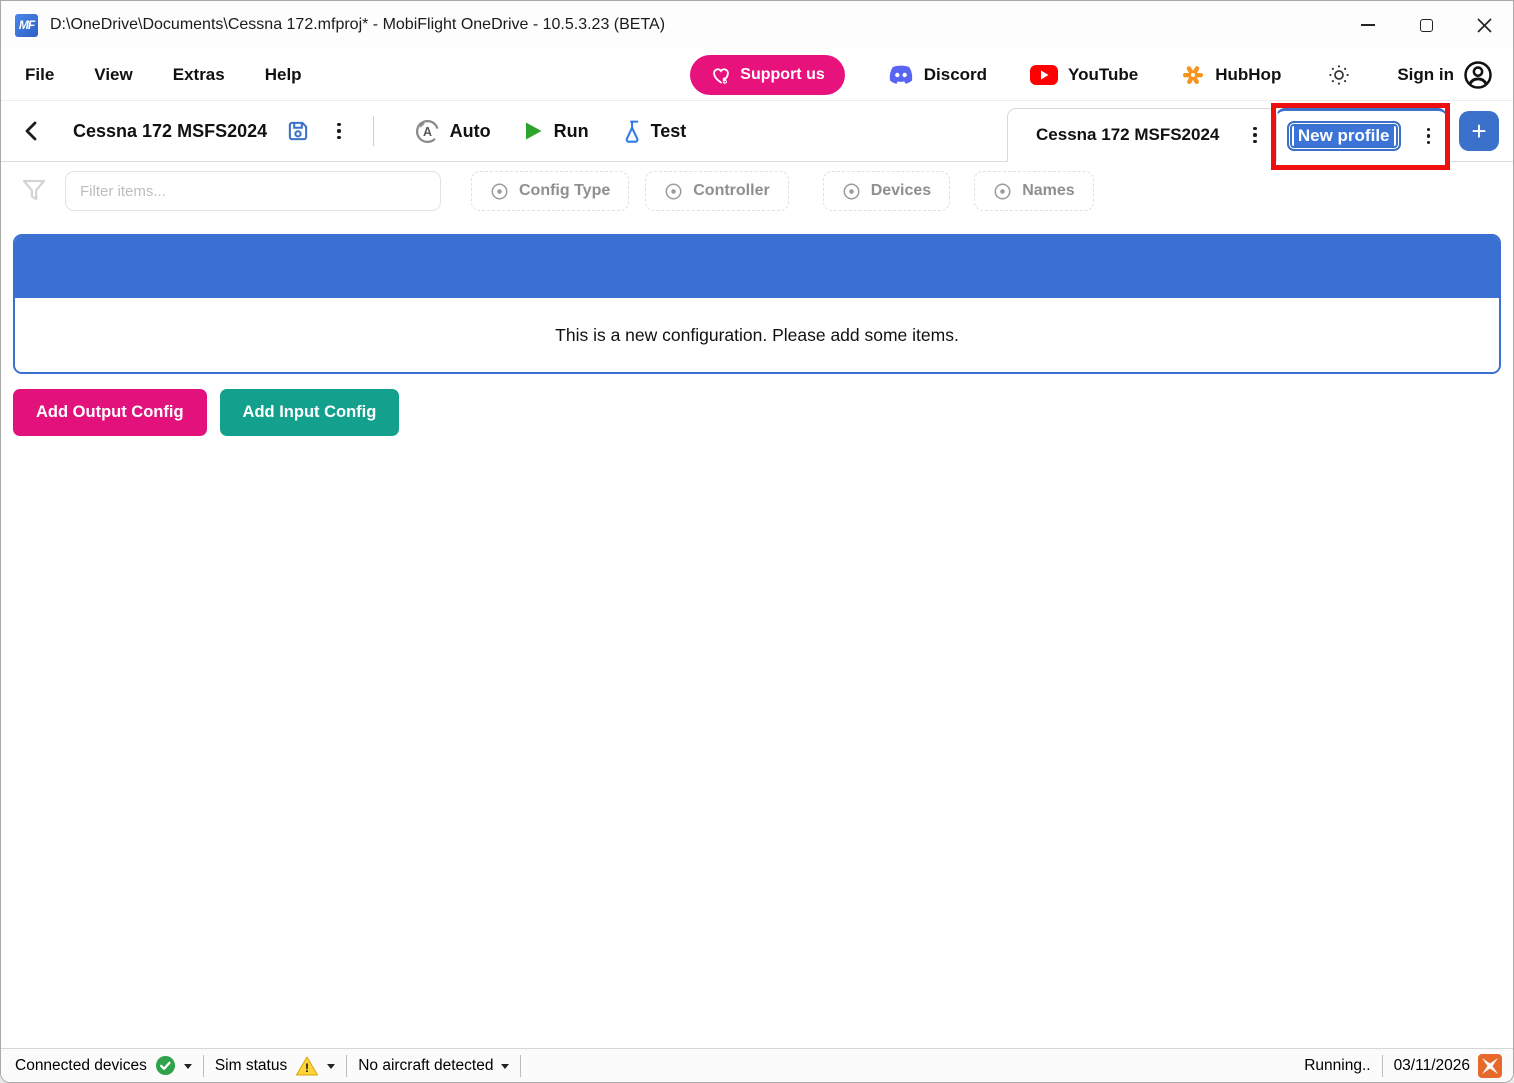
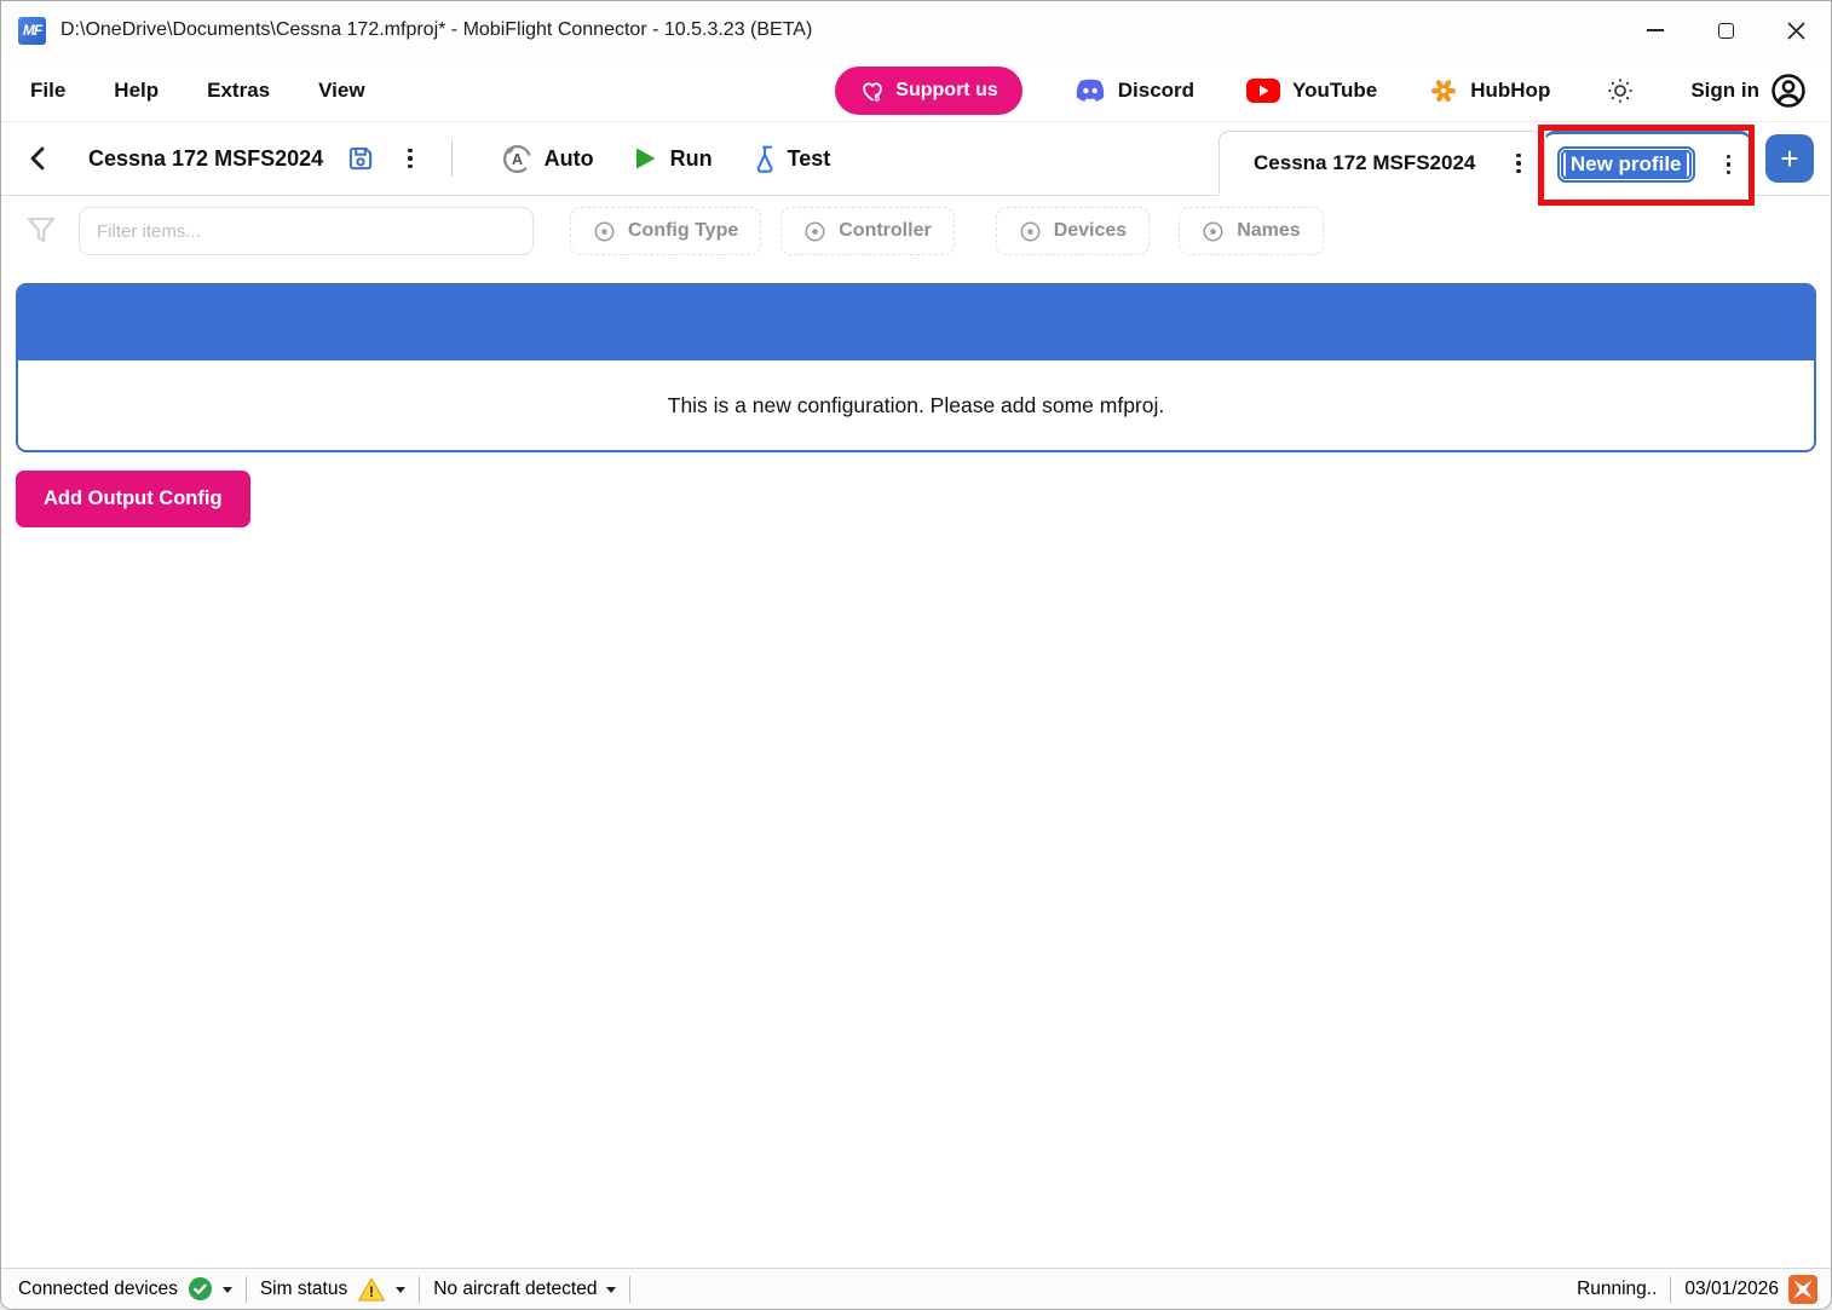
  MF
- D:\OneDrive\Documents\Cessna 172.mfproj* - MobiFlight OneDrive - 10.5.3.23 (BETA)
+ D:\OneDrive\Documents\Cessna 172.mfproj* - MobiFlight Connector - 10.5.3.23 (BETA)
  File
- View
+ Help
  Extras
- Help
+ View
  $
  Support us
  Discord
  YouTube
  HubHop
  Sign in
  Cessna 172 MSFS2024
  A
  Auto
  Run
  Test
  Cessna 172 MSFS2024
  New profile
  +
  Filter items...
  Config Type
  Controller
  Devices
  Names
- This is a new configuration. Please add some items.
+ This is a new configuration. Please add some mfproj.
  Add Output Config
- Add Input Config
  Connected devices
  Sim status
  !
  No aircraft detected
  Running..
- 03/11/2026
+ 03/01/2026
